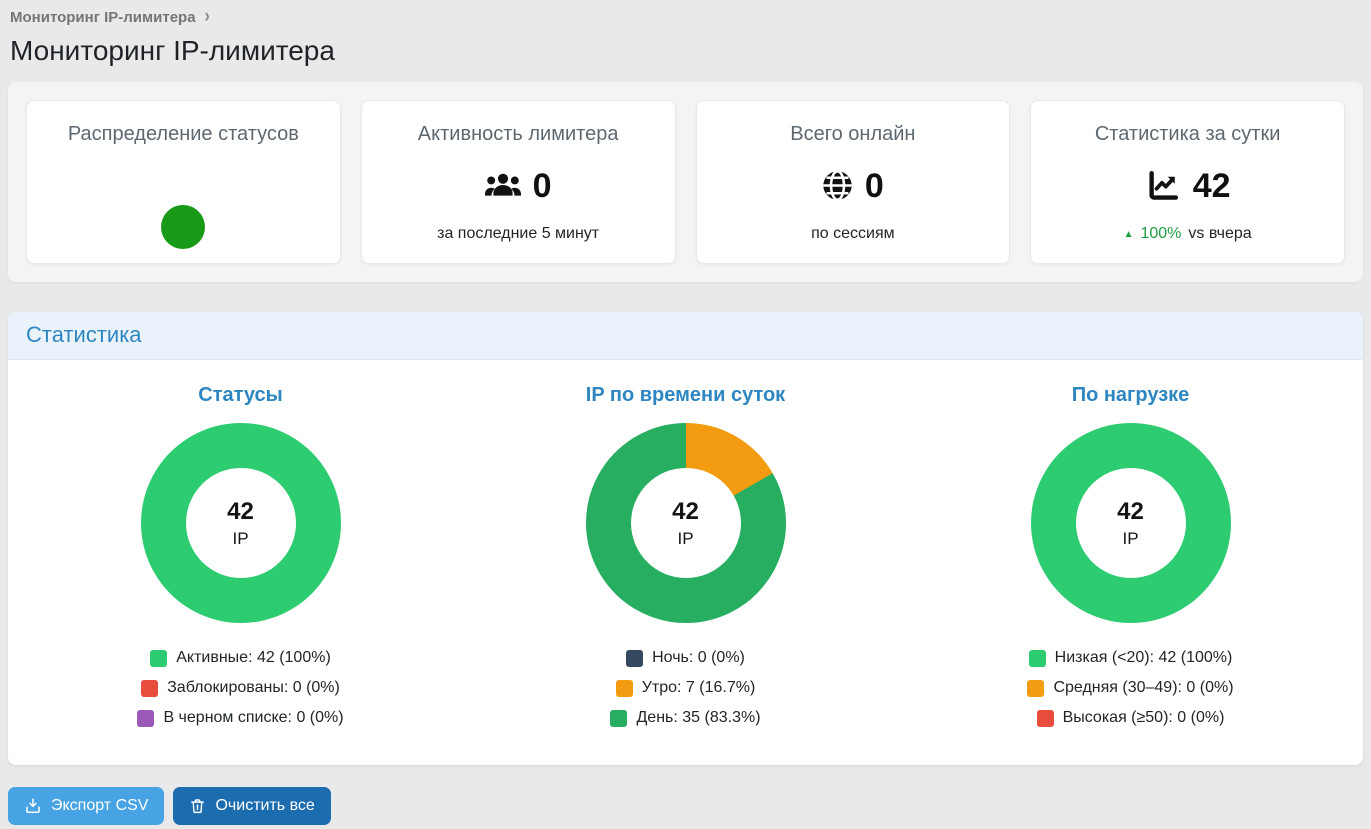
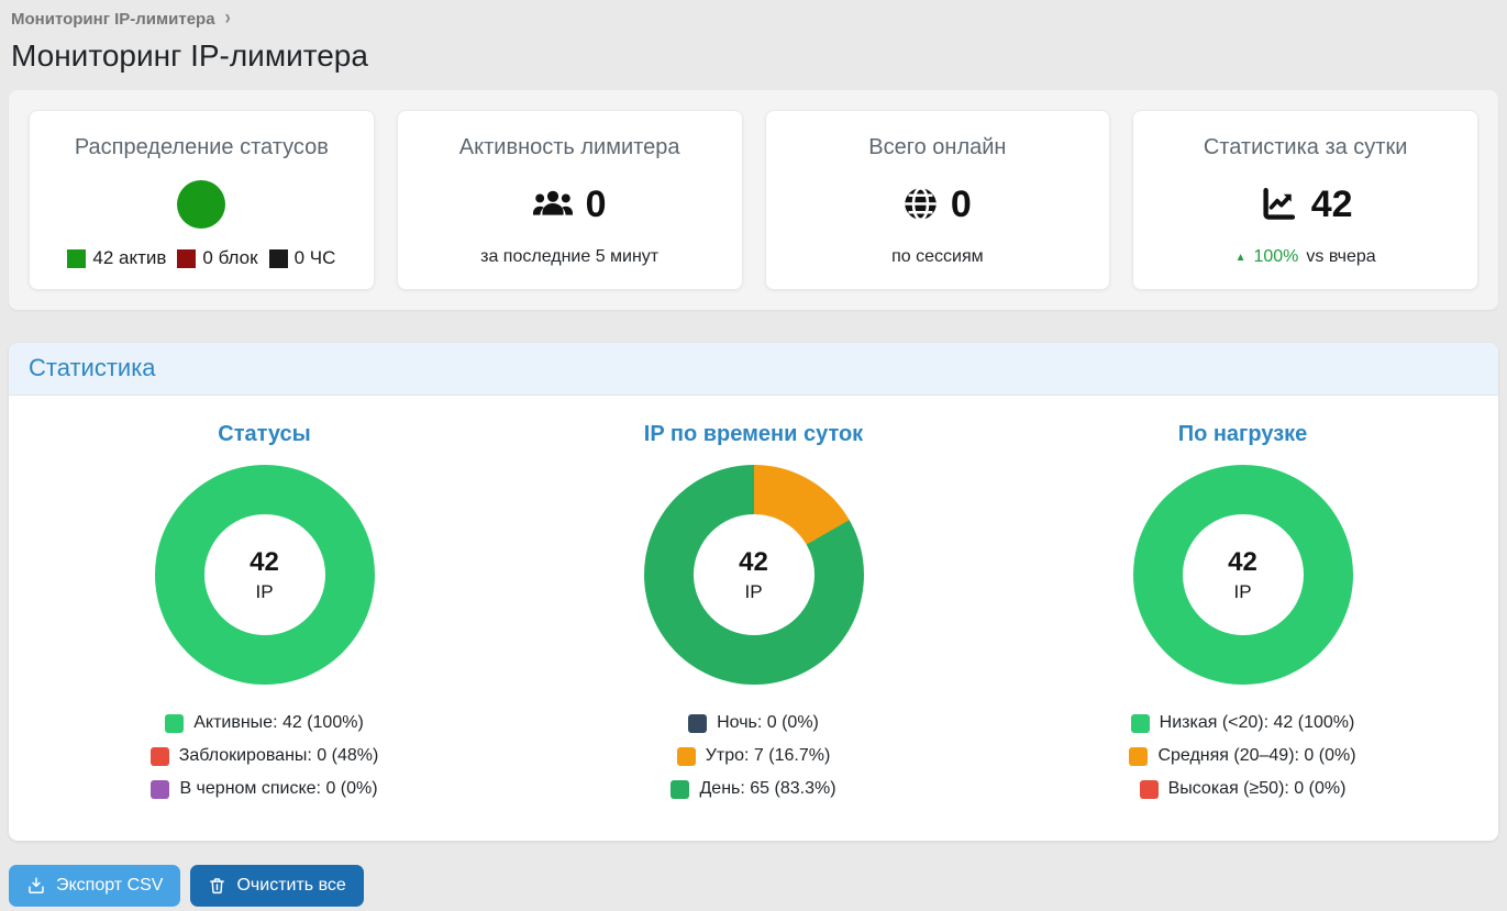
  Мониторинг IP-лимитера
  ›
  Мониторинг IP-лимитера
  Распределение статусов
+ 42 актив
+ 0 блок
+ 0 ЧС
  Активность лимитера
  0
  за последние 5 минут
  Всего онлайн
  0
  по сессиям
  Статистика за сутки
  42
  ▲
  100%
  vs вчера
  Статистика
  Статусы
  42
  IP
  Активные: 42 (100%)
- Заблокированы: 0 (0%)
+ Заблокированы: 0 (48%)
  В черном списке: 0 (0%)
  IP по времени суток
  42
  IP
  Ночь: 0 (0%)
  Утро: 7 (16.7%)
- День: 35 (83.3%)
+ День: 65 (83.3%)
  По нагрузке
  42
  IP
  Низкая (<20): 42 (100%)
- Средняя (30–49): 0 (0%)
+ Средняя (20–49): 0 (0%)
  Высокая (≥50): 0 (0%)
  Экспорт CSV
  Очистить все
